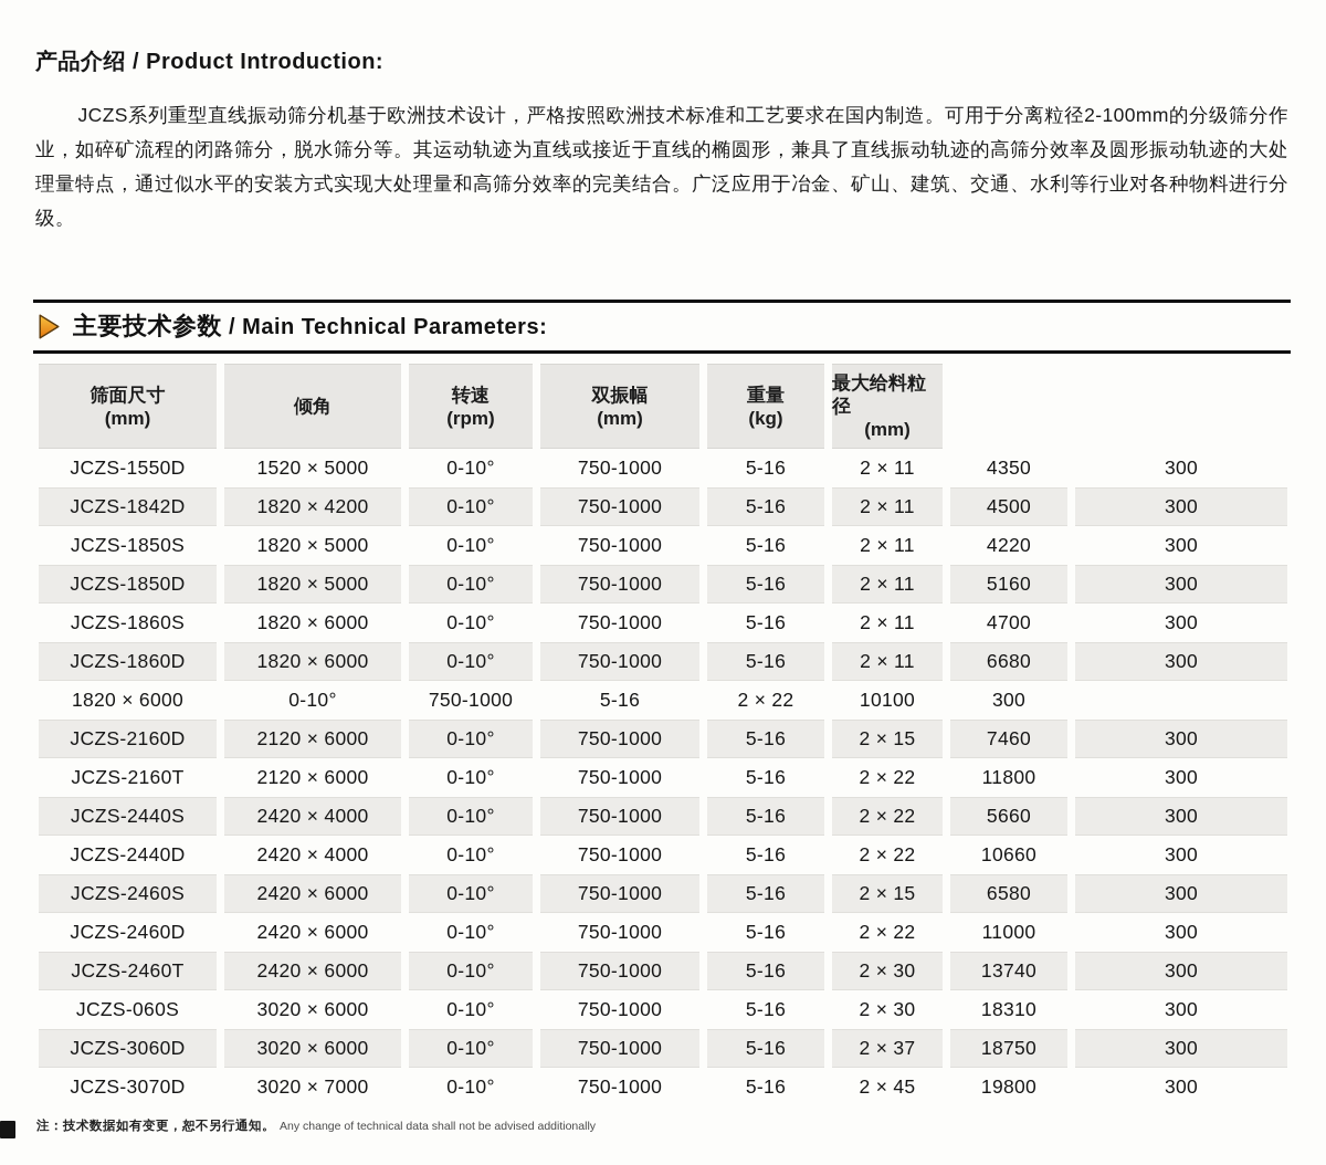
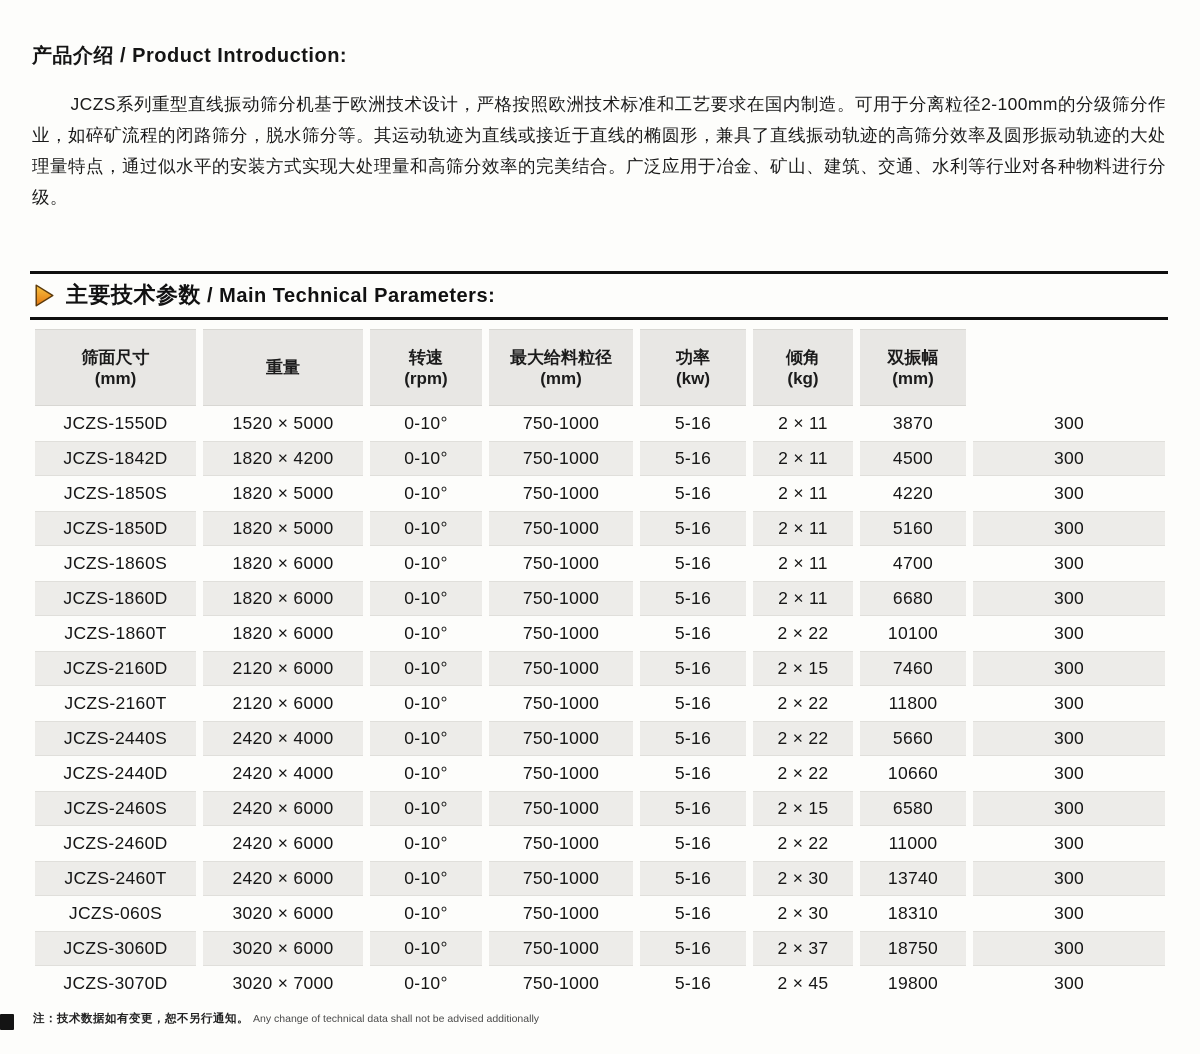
  产品介绍 / Product Introduction:
  JCZS系列重型直线振动筛分机基于欧洲技术设计，严格按照欧洲技术标准和工艺要求在国内制造。可用于分离粒径2-100mm的分级筛分作业，如碎矿流程的闭路筛分，脱水筛分等。其运动轨迹为直线或接近于直线的椭圆形，兼具了直线振动轨迹的高筛分效率及圆形振动轨迹的大处理量特点，通过似水平的安装方式实现大处理量和高筛分效率的完美结合。广泛应用于冶金、矿山、建筑、交通、水利等行业对各种物料进行分级。
  主要技术参数 / Main Technical Parameters:
  筛面尺寸
  (mm)
- 倾角
+ 重量
  转速
  (rpm)
- 双振幅
+ 最大给料粒径
  (mm)
+ 功率
+ (kw)
- 重量
+ 倾角
  (kg)
- 最大给料粒径
+ 双振幅
  (mm)
  JCZS-1550D
  1520 × 5000
  0-10°
  750-1000
  5-16
  2 × 11
- 4350
+ 3870
  300
  JCZS-1842D
  1820 × 4200
  0-10°
  750-1000
  5-16
  2 × 11
  4500
  300
  JCZS-1850S
  1820 × 5000
  0-10°
  750-1000
  5-16
  2 × 11
  4220
  300
  JCZS-1850D
  1820 × 5000
  0-10°
  750-1000
  5-16
  2 × 11
  5160
  300
  JCZS-1860S
  1820 × 6000
  0-10°
  750-1000
  5-16
  2 × 11
  4700
  300
  JCZS-1860D
  1820 × 6000
  0-10°
  750-1000
  5-16
  2 × 11
  6680
  300
+ JCZS-1860T
  1820 × 6000
  0-10°
  750-1000
  5-16
  2 × 22
  10100
  300
  JCZS-2160D
  2120 × 6000
  0-10°
  750-1000
  5-16
  2 × 15
  7460
  300
  JCZS-2160T
  2120 × 6000
  0-10°
  750-1000
  5-16
  2 × 22
  11800
  300
  JCZS-2440S
  2420 × 4000
  0-10°
  750-1000
  5-16
  2 × 22
  5660
  300
  JCZS-2440D
  2420 × 4000
  0-10°
  750-1000
  5-16
  2 × 22
  10660
  300
  JCZS-2460S
  2420 × 6000
  0-10°
  750-1000
  5-16
  2 × 15
  6580
  300
  JCZS-2460D
  2420 × 6000
  0-10°
  750-1000
  5-16
  2 × 22
  11000
  300
  JCZS-2460T
  2420 × 6000
  0-10°
  750-1000
  5-16
  2 × 30
  13740
  300
  JCZS-060S
  3020 × 6000
  0-10°
  750-1000
  5-16
  2 × 30
  18310
  300
  JCZS-3060D
  3020 × 6000
  0-10°
  750-1000
  5-16
  2 × 37
  18750
  300
  JCZS-3070D
  3020 × 7000
  0-10°
  750-1000
  5-16
  2 × 45
  19800
  300
  注：技术数据如有变更，恕不另行通知。 Any change of technical data shall not be advised additionally
